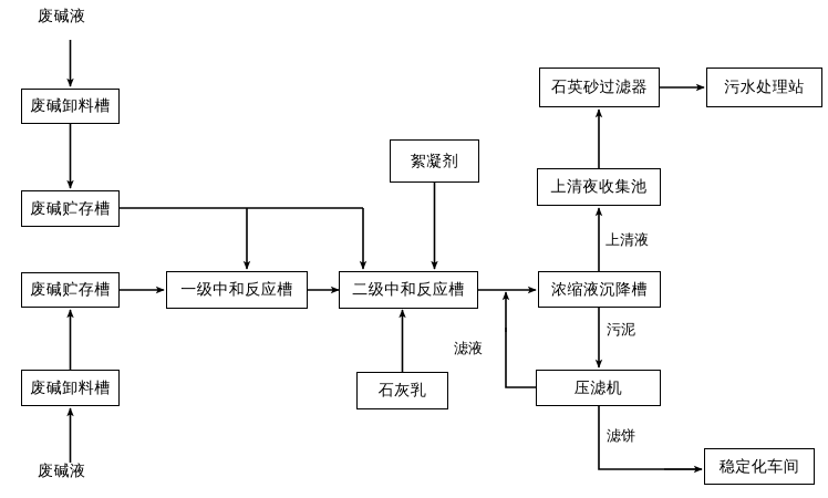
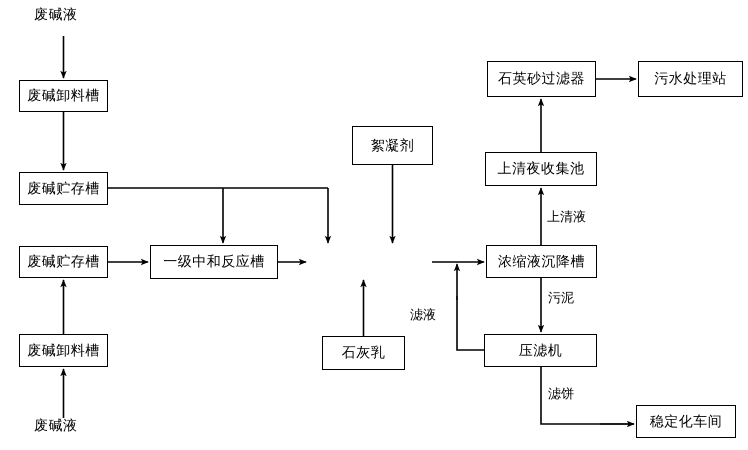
  废碱液
  废碱液
  废碱卸料槽
  废碱贮存槽
  废碱贮存槽
  废碱卸料槽
  一级中和反应槽
- 二级中和反应槽
  絮凝剂
  石灰乳
  浓缩液沉降槽
  上清夜收集池
  石英砂过滤器
  污水处理站
  压滤机
  稳定化车间
  上清液
  污泥
  滤液
  滤饼
